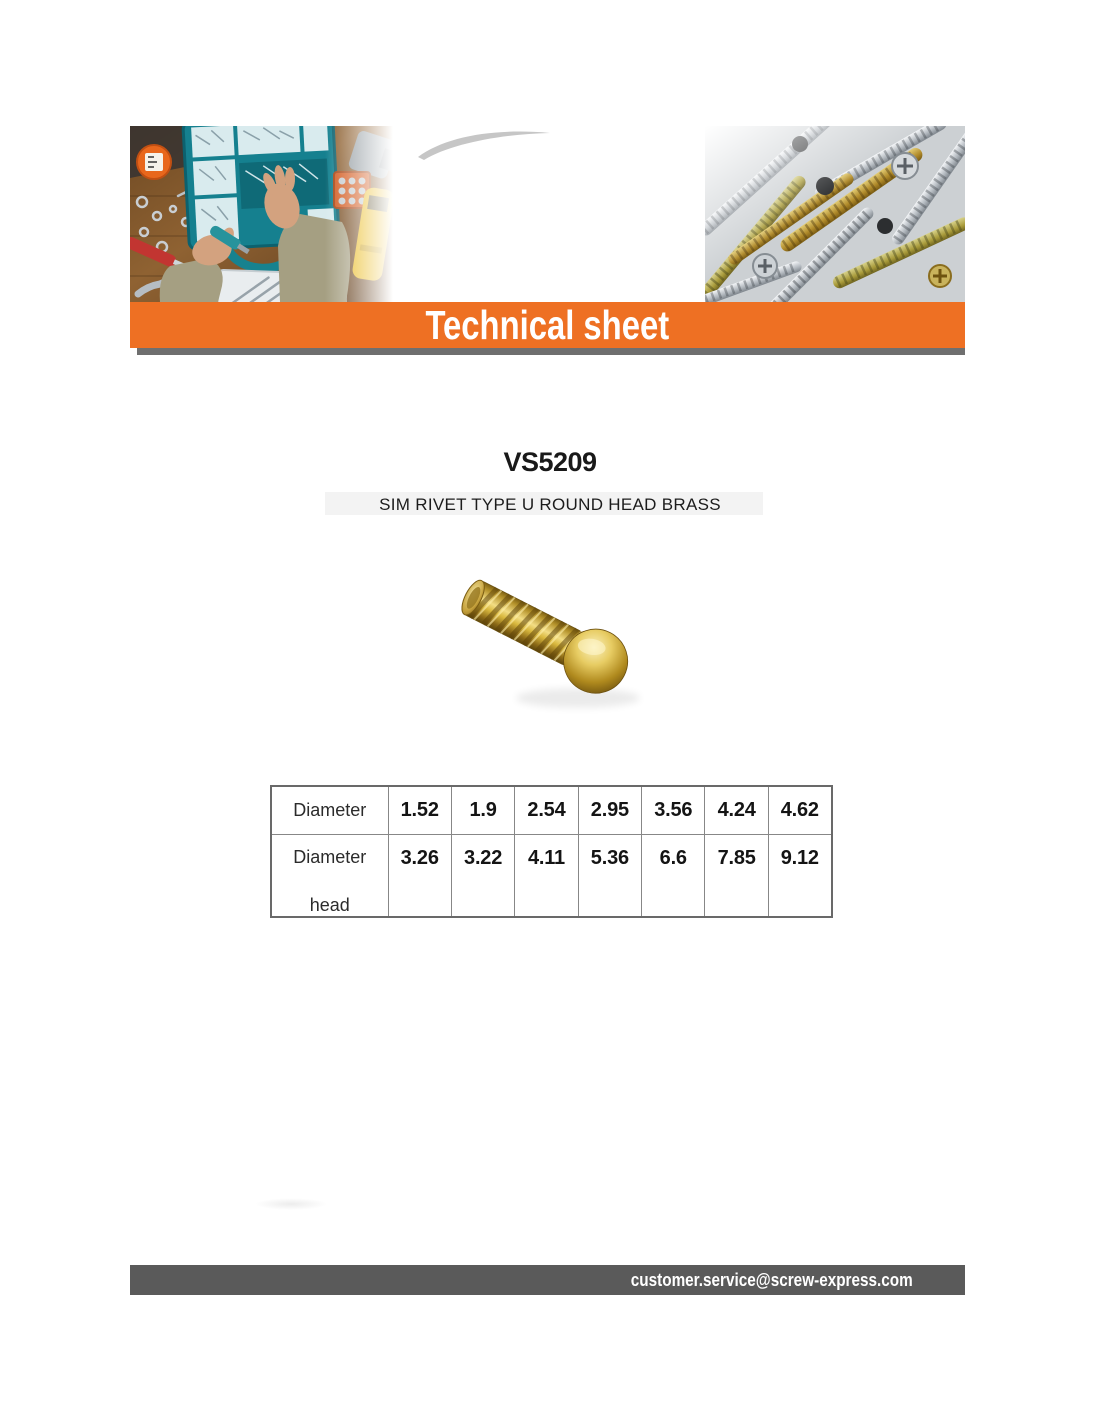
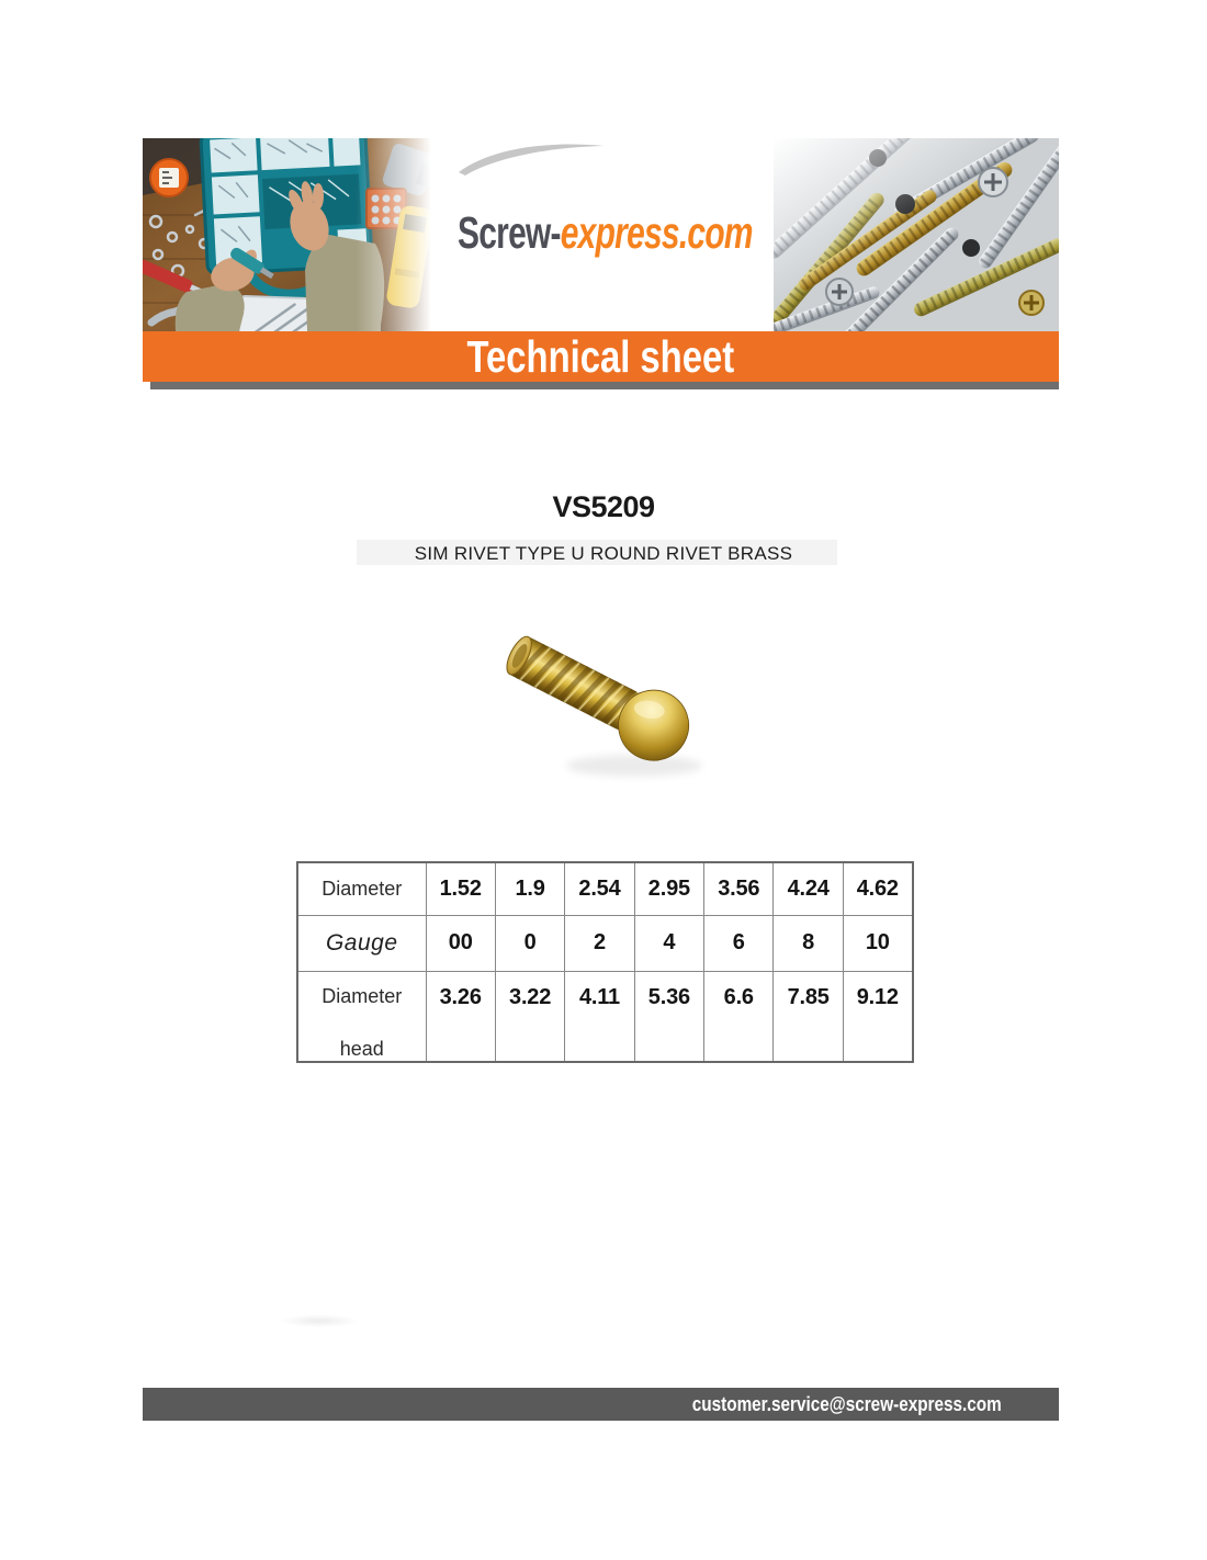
+ Screw-express.com
  Technical sheet
  VS5209
- SIM RIVET TYPE U ROUND HEAD BRASS
+ SIM RIVET TYPE U ROUND RIVET BRASS
  Diameter	1.52	1.9	2.54	2.95	3.56	4.24	4.62
+ Gauge	00	0	2	4	6	8	10
  Diameter head	3.26	3.22	4.11	5.36	6.6	7.85	9.12
  customer.service@screw-express.com
